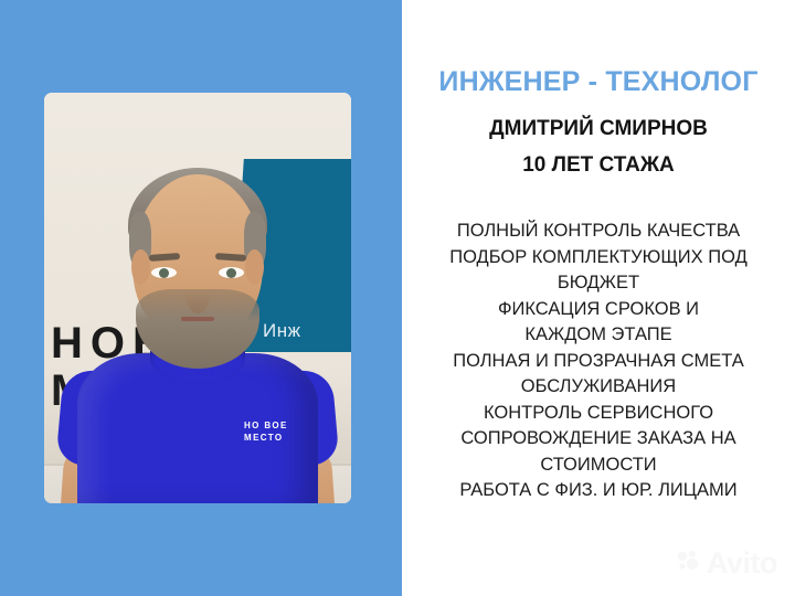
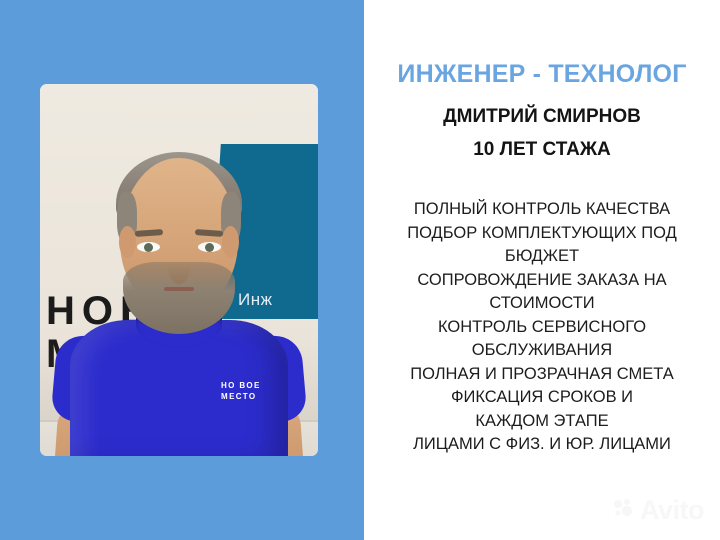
  Инж
  НО ВОЕ
  МЕСТО
  ИНЖЕНЕР - ТЕХНОЛОГ
  ДМИТРИЙ СМИРНОВ
  10 ЛЕТ СТАЖА
  ПОЛНЫЙ КОНТРОЛЬ КАЧЕСТВА
  ПОДБОР КОМПЛЕКТУЮЩИХ ПОД
  БЮДЖЕТ
- ФИКСАЦИЯ СРОКОВ И
+ СОПРОВОЖДЕНИЕ ЗАКАЗА НА
- КАЖДОМ ЭТАПЕ
+ СТОИМОСТИ
- ПОЛНАЯ И ПРОЗРАЧНАЯ СМЕТА
+ КОНТРОЛЬ СЕРВИСНОГО
  ОБСЛУЖИВАНИЯ
- КОНТРОЛЬ СЕРВИСНОГО
+ ПОЛНАЯ И ПРОЗРАЧНАЯ СМЕТА
- СОПРОВОЖДЕНИЕ ЗАКАЗА НА
+ ФИКСАЦИЯ СРОКОВ И
- СТОИМОСТИ
+ КАЖДОМ ЭТАПЕ
- РАБОТА С ФИЗ. И ЮР. ЛИЦАМИ
+ ЛИЦАМИ С ФИЗ. И ЮР. ЛИЦАМИ
